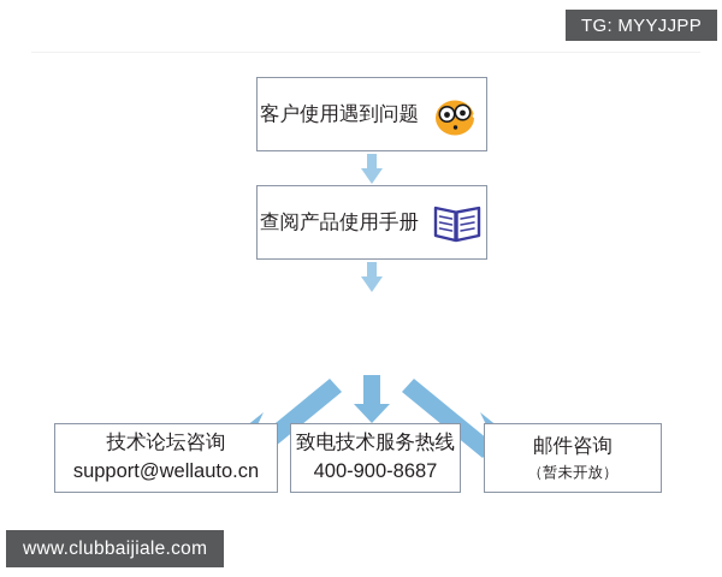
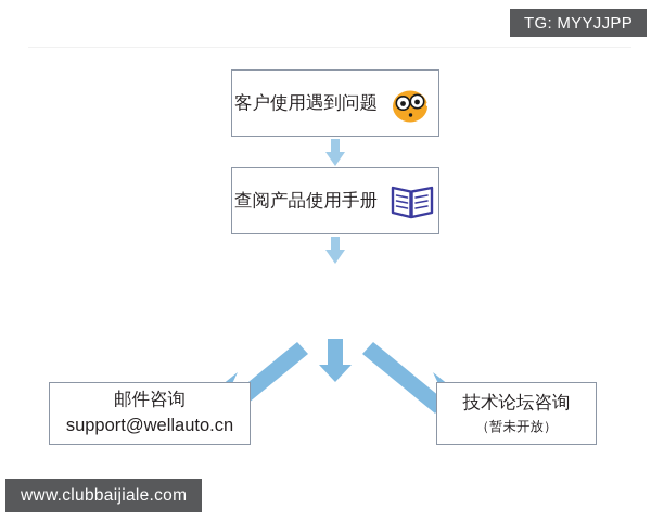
  客户使用遇到问题
  查阅产品使用手册
- 技术论坛咨询
+ 邮件咨询
  support@wellauto.cn
- 致电技术服务热线
- 400-900-8687
- 邮件咨询
+ 技术论坛咨询
  （暂未开放）
  TG: MYYJJPP
  www.clubbaijiale.com
